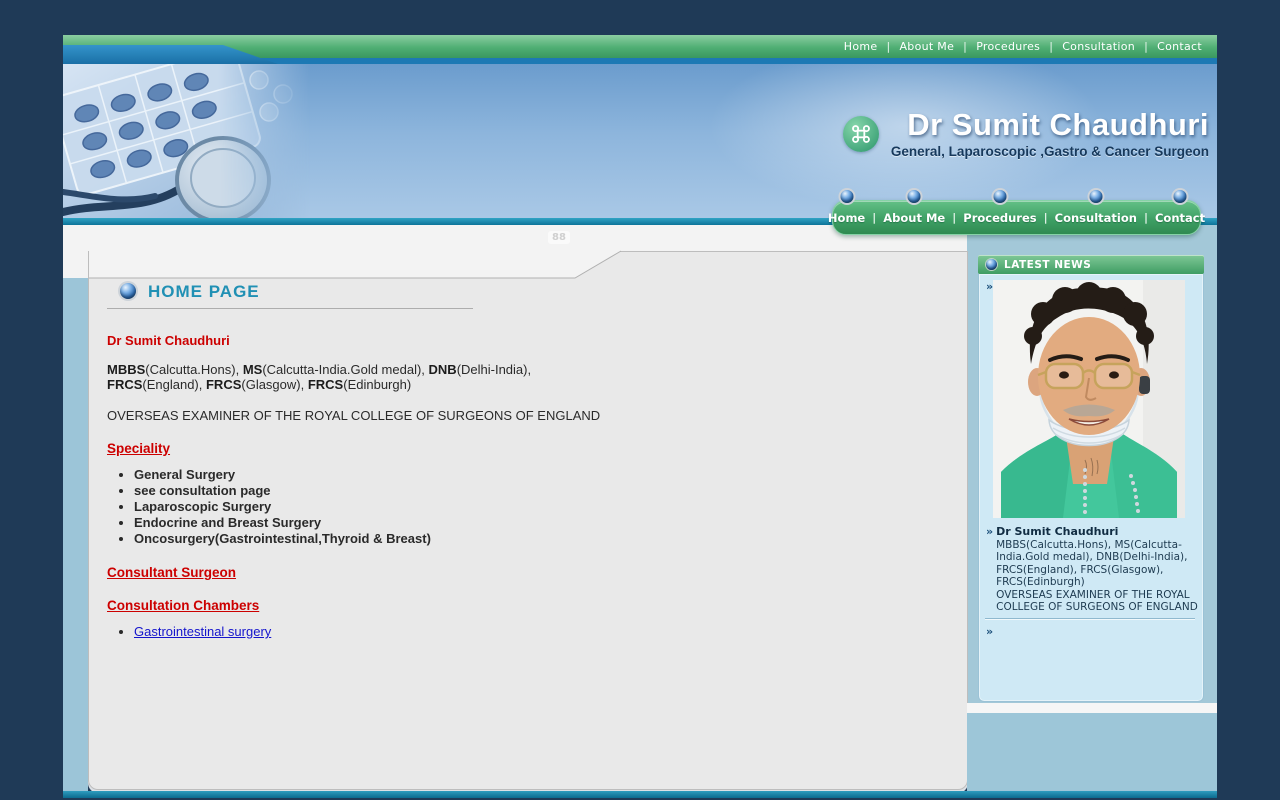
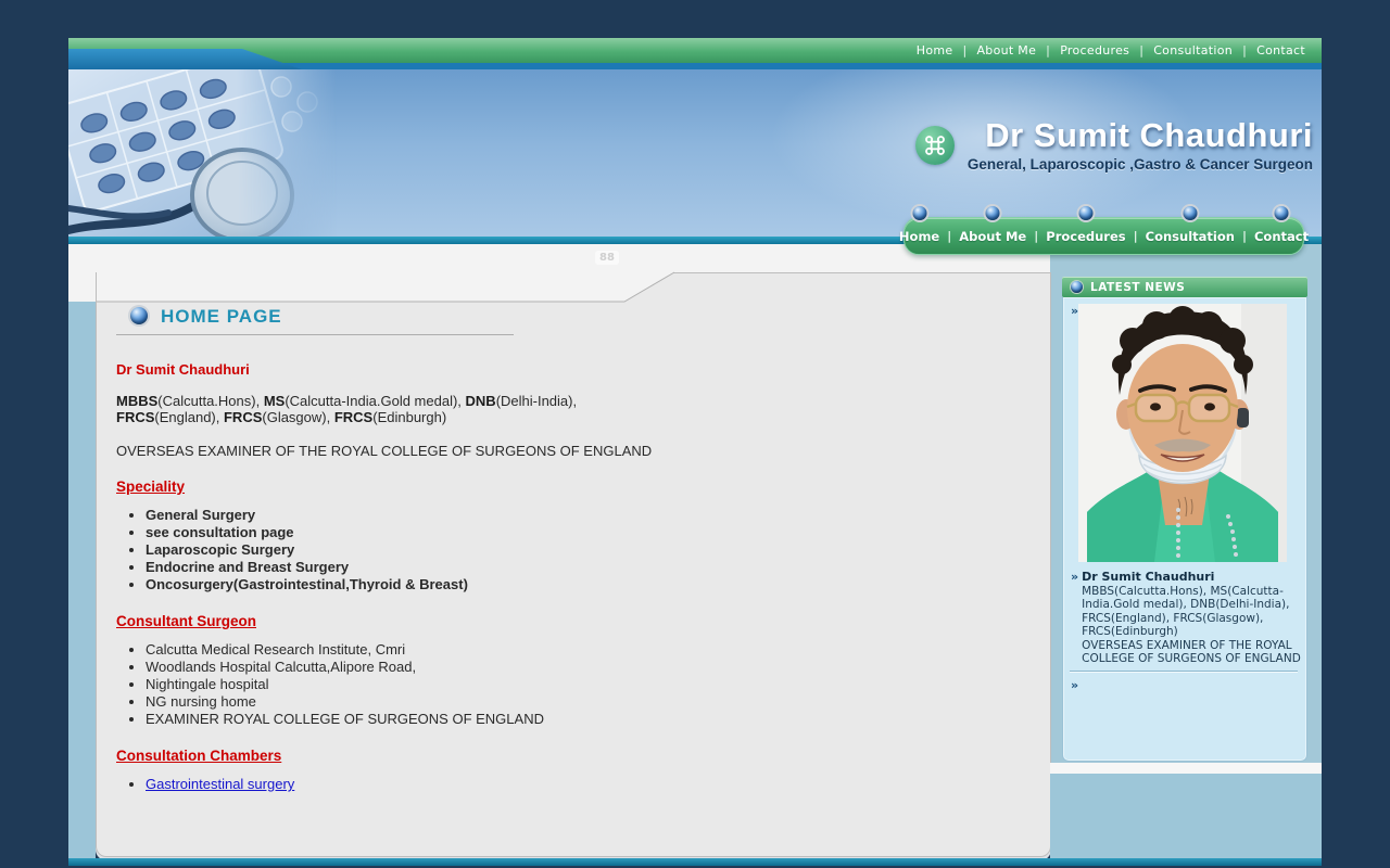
  Home
  |
  About Me
  |
  Procedures
  |
  Consultation
  |
  Contact
  Dr Sumit Chaudhuri
  General, Laparoscopic ,Gastro & Cancer Surgeon
  88
  Home
  |
  About Me
  |
  Procedures
  |
  Consultation
  |
  Contact
  HOME PAGE
  Dr Sumit Chaudhuri
  MBBS(Calcutta.Hons), MS(Calcutta-India.Gold medal), DNB(Delhi-India),
  FRCS(England), FRCS(Glasgow), FRCS(Edinburgh)
  OVERSEAS EXAMINER OF THE ROYAL COLLEGE OF SURGEONS OF ENGLAND
  Speciality
  General Surgery
  see consultation page
  Laparoscopic Surgery
  Endocrine and Breast Surgery
  Oncosurgery(Gastrointestinal,Thyroid & Breast)
  Consultant Surgeon
+ Calcutta Medical Research Institute, Cmri
+ Woodlands Hospital Calcutta,Alipore Road,
+ Nightingale hospital
+ NG nursing home
+ EXAMINER ROYAL COLLEGE OF SURGEONS OF ENGLAND
  Consultation Chambers
  Gastrointestinal surgery
  LATEST NEWS
  »
  »
  Dr Sumit Chaudhuri
  MBBS(Calcutta.Hons), MS(Calcutta-India.Gold medal), DNB(Delhi-India), FRCS(England), FRCS(Glasgow), FRCS(Edinburgh)
  OVERSEAS EXAMINER OF THE ROYAL COLLEGE OF SURGEONS OF ENGLAND
  »
